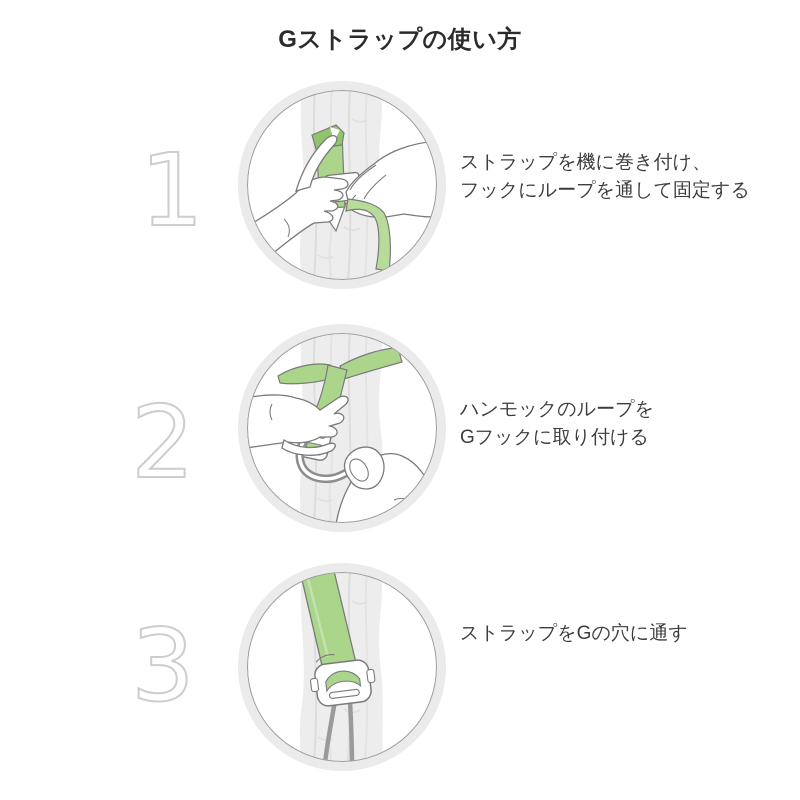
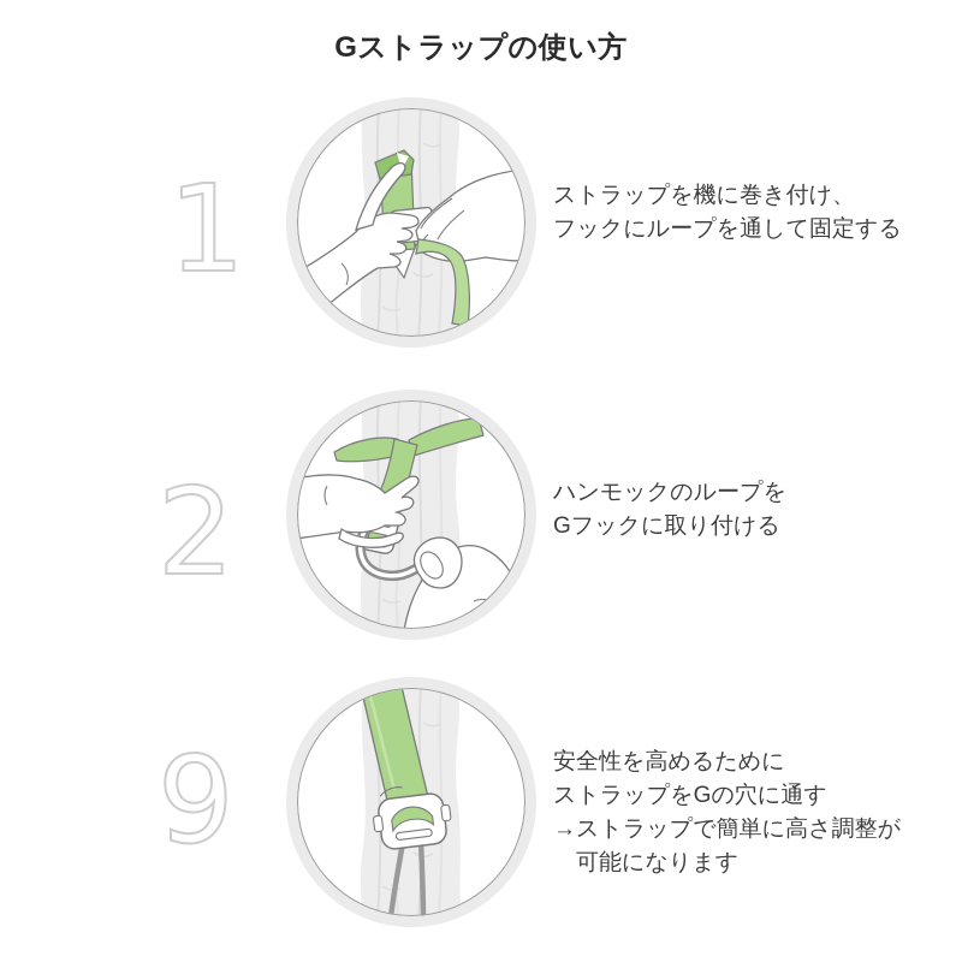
  Gストラップの使い方
  1
  ストラップを機に巻き付け、
  フックにループを通して固定する
  2
  ハンモックのループを
  Gフックに取り付ける
- 3
+ 9
+ 安全性を高めるために
  ストラップをGの穴に通す
+ →ストラップで簡単に高さ調整が
+ 可能になります
